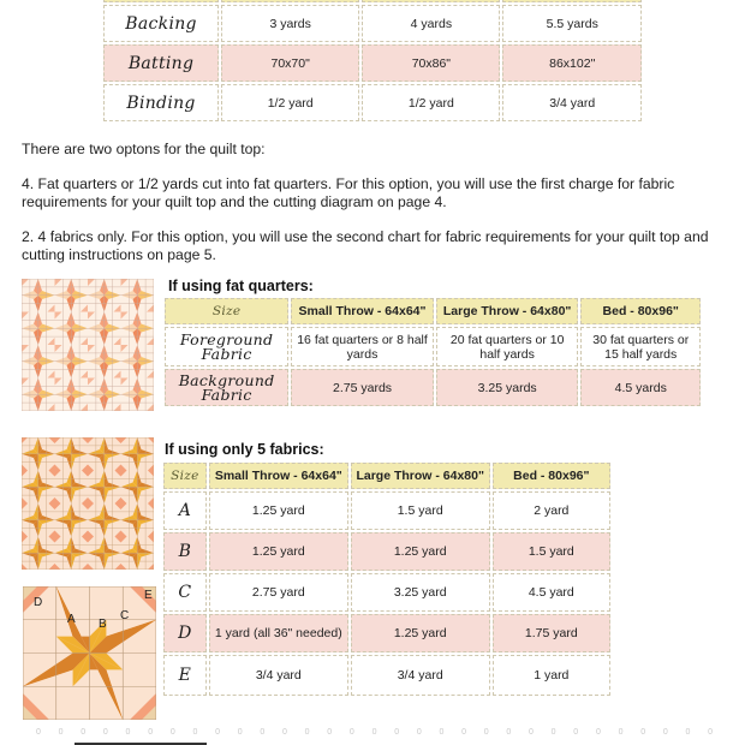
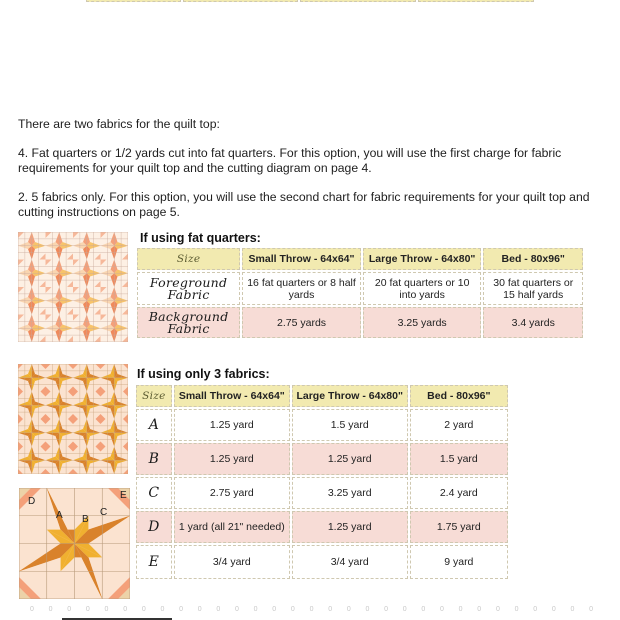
- Backing	3 yards	4 yards	5.5 yards
- Batting	70x70"	70x86"	86x102"
- Binding	1/2 yard	1/2 yard	3/4 yard
- There are two optons for the quilt top:
+ There are two fabrics for the quilt top:
  4. Fat quarters or 1/2 yards cut into fat quarters. For this option, you will use the first charge for fabric requirements for your quilt top and the cutting diagram on page 4.
- 2. 4 fabrics only. For this option, you will use the second chart for fabric requirements for your quilt top and cutting instructions on page 5.
+ 2. 5 fabrics only. For this option, you will use the second chart for fabric requirements for your quilt top and cutting instructions on page 5.
  If using fat quarters:
  Size	Small Throw - 64x64"	Large Throw - 64x80"	Bed - 80x96"
- Foreground Fabric	16 fat quarters or 8 half yards	20 fat quarters or 10 half yards	30 fat quarters or 15 half yards
+ Foreground Fabric	16 fat quarters or 8 half yards	20 fat quarters or 10 into yards	30 fat quarters or 15 half yards
- Background Fabric	2.75 yards	3.25 yards	4.5 yards
+ Background Fabric	2.75 yards	3.25 yards	3.4 yards
  D
  A
  B
  C
  E
- If using only 5 fabrics:
+ If using only 3 fabrics:
  Size	Small Throw - 64x64"	Large Throw - 64x80"	Bed - 80x96"
  A	1.25 yard	1.5 yard	2 yard
  B	1.25 yard	1.25 yard	1.5 yard
- C	2.75 yard	3.25 yard	4.5 yard
+ C	2.75 yard	3.25 yard	2.4 yard
- D	1 yard (all 36" needed)	1.25 yard	1.75 yard
+ D	1 yard (all 21" needed)	1.25 yard	1.75 yard
- E	3/4 yard	3/4 yard	1 yard
+ E	3/4 yard	3/4 yard	9 yard
